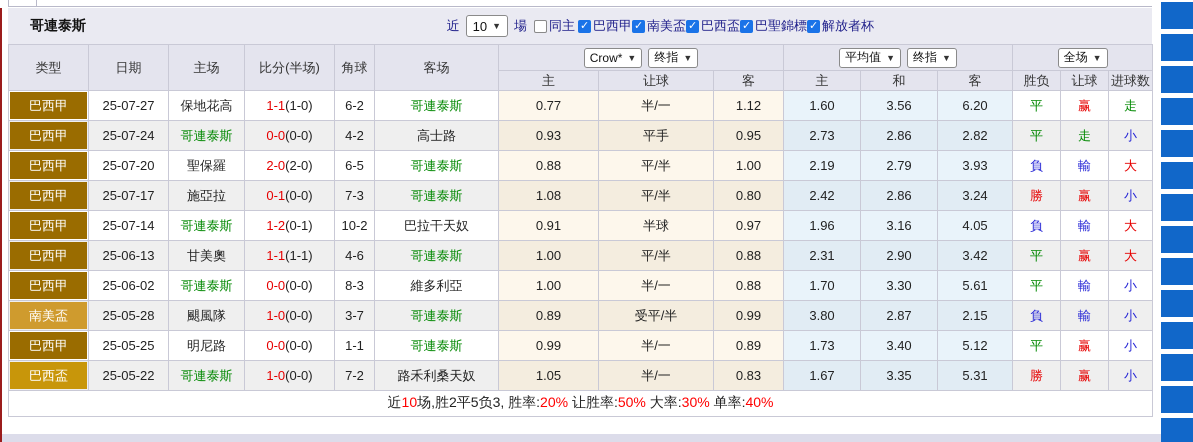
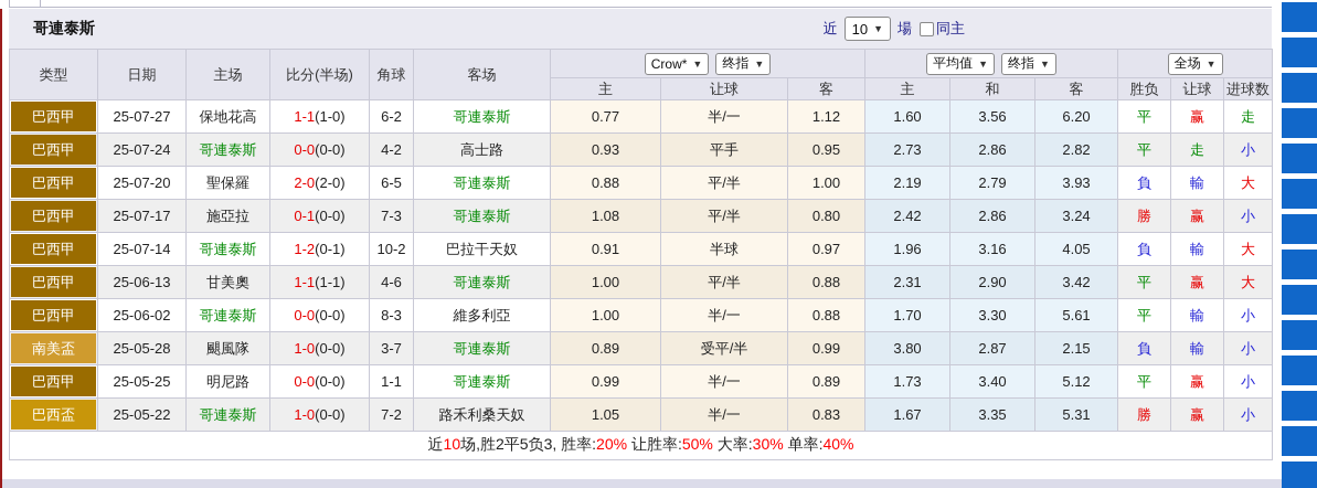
  哥連泰斯
  近
  10
  ▼
  場
  同主
- 巴西甲
- 南美盃
- 巴西盃
- 巴聖錦標
- 解放者杯
  类型	日期	主场	比分(半场)	角球	客场	Crow* ▼ 终指 ▼	平均值 ▼ 终指 ▼	全场 ▼
  主	让球	客	主	和	客	胜负	让球	进球数
  巴西甲	25-07-27	保地花高	1-1(1-0)	6-2	哥連泰斯	0.77	半/一	1.12	1.60	3.56	6.20	平	赢	走
  巴西甲	25-07-24	哥連泰斯	0-0(0-0)	4-2	高士路	0.93	平手	0.95	2.73	2.86	2.82	平	走	小
  巴西甲	25-07-20	聖保羅	2-0(2-0)	6-5	哥連泰斯	0.88	平/半	1.00	2.19	2.79	3.93	負	輸	大
  巴西甲	25-07-17	施亞拉	0-1(0-0)	7-3	哥連泰斯	1.08	平/半	0.80	2.42	2.86	3.24	勝	赢	小
  巴西甲	25-07-14	哥連泰斯	1-2(0-1)	10-2	巴拉干天奴	0.91	半球	0.97	1.96	3.16	4.05	負	輸	大
  巴西甲	25-06-13	甘美奧	1-1(1-1)	4-6	哥連泰斯	1.00	平/半	0.88	2.31	2.90	3.42	平	赢	大
  巴西甲	25-06-02	哥連泰斯	0-0(0-0)	8-3	維多利亞	1.00	半/一	0.88	1.70	3.30	5.61	平	輸	小
  南美盃	25-05-28	颶風隊	1-0(0-0)	3-7	哥連泰斯	0.89	受平/半	0.99	3.80	2.87	2.15	負	輸	小
  巴西甲	25-05-25	明尼路	0-0(0-0)	1-1	哥連泰斯	0.99	半/一	0.89	1.73	3.40	5.12	平	赢	小
  巴西盃	25-05-22	哥連泰斯	1-0(0-0)	7-2	路禾利桑天奴	1.05	半/一	0.83	1.67	3.35	5.31	勝	赢	小
  近10场,胜2平5负3, 胜率:20% 让胜率:50% 大率:30% 单率:40%
